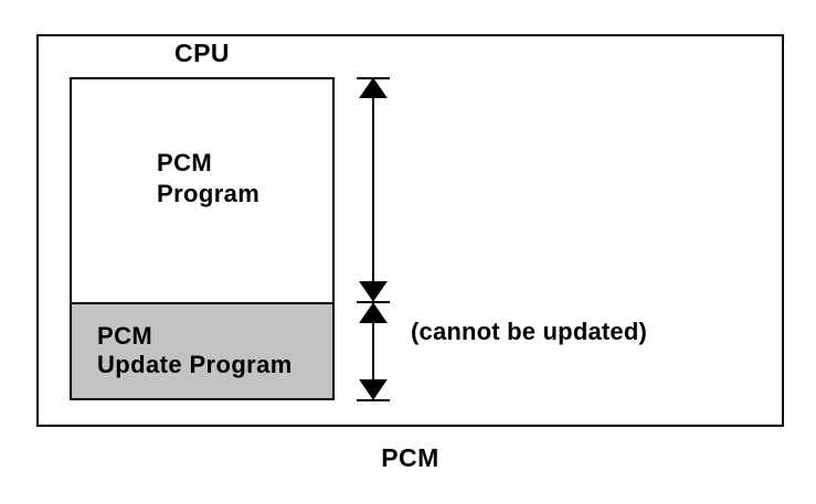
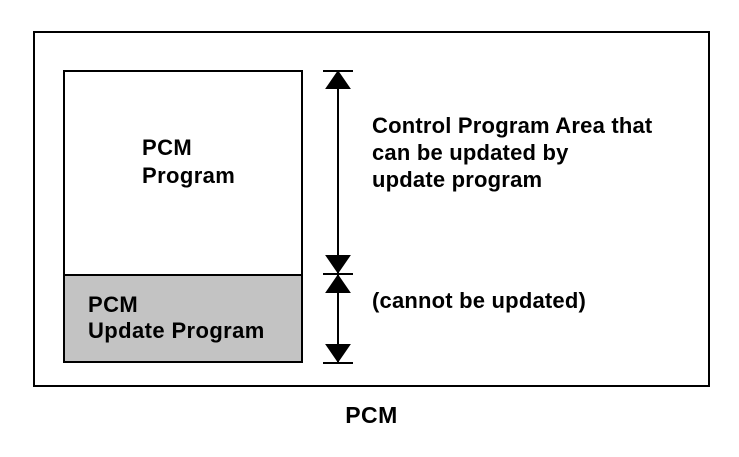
- CPU
  PCM
  Program
  PCM
  Update Program
+ Control Program Area that
+ can be updated by
+ update program
  (cannot be updated)
  PCM
